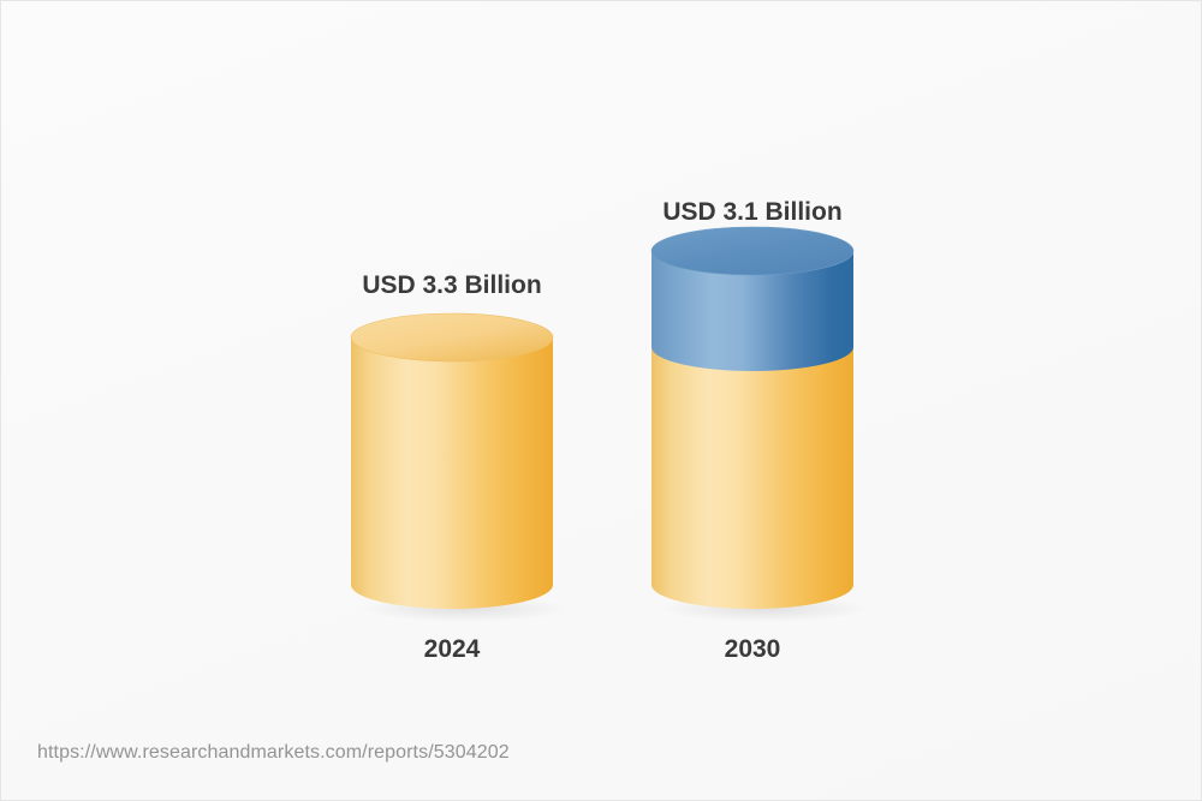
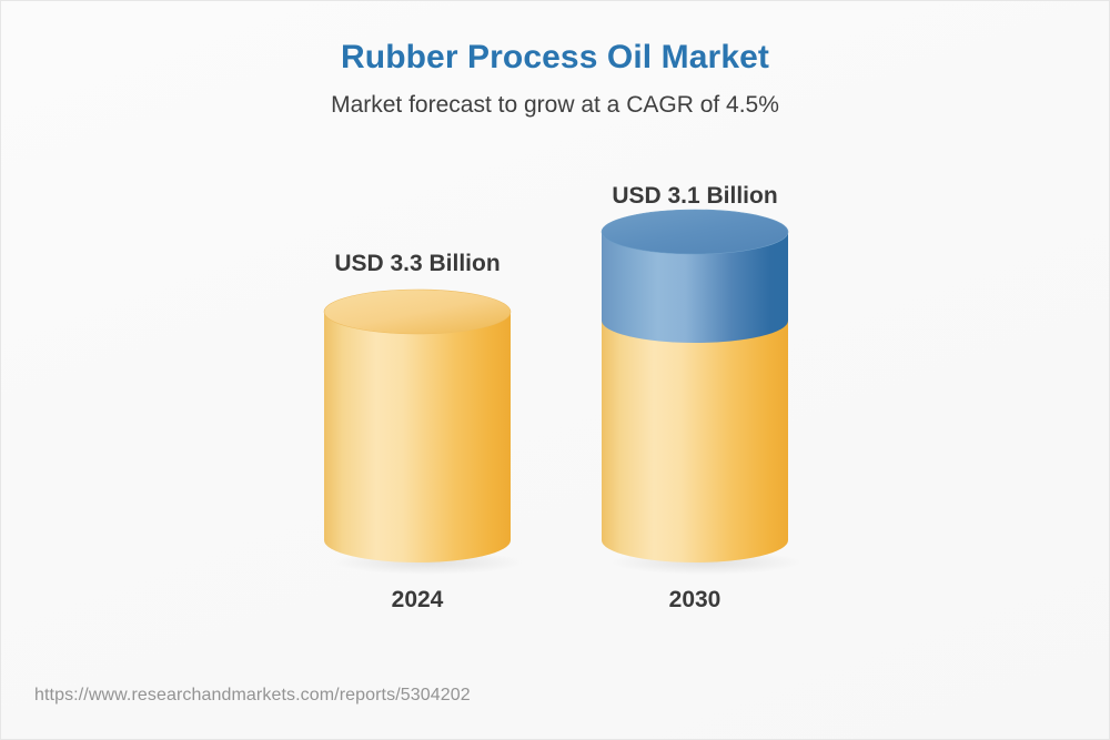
+ Rubber Process Oil Market
+ Market forecast to grow at a CAGR of 4.5%
  USD 3.3 Billion
  2024
  USD 3.1 Billion
  2030
  https://www.researchandmarkets.com/reports/5304202
